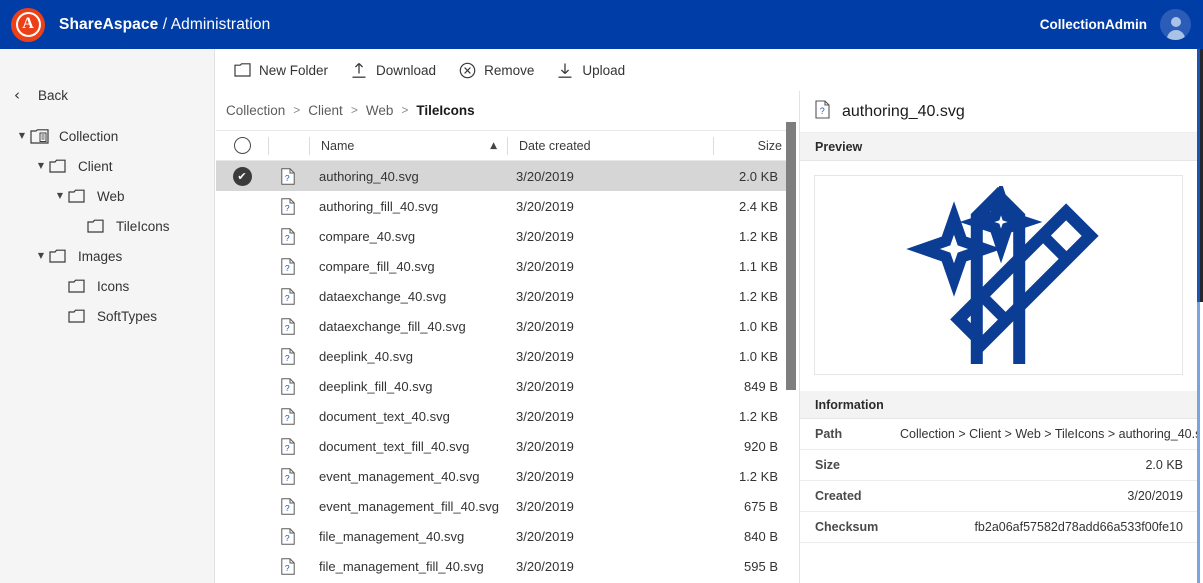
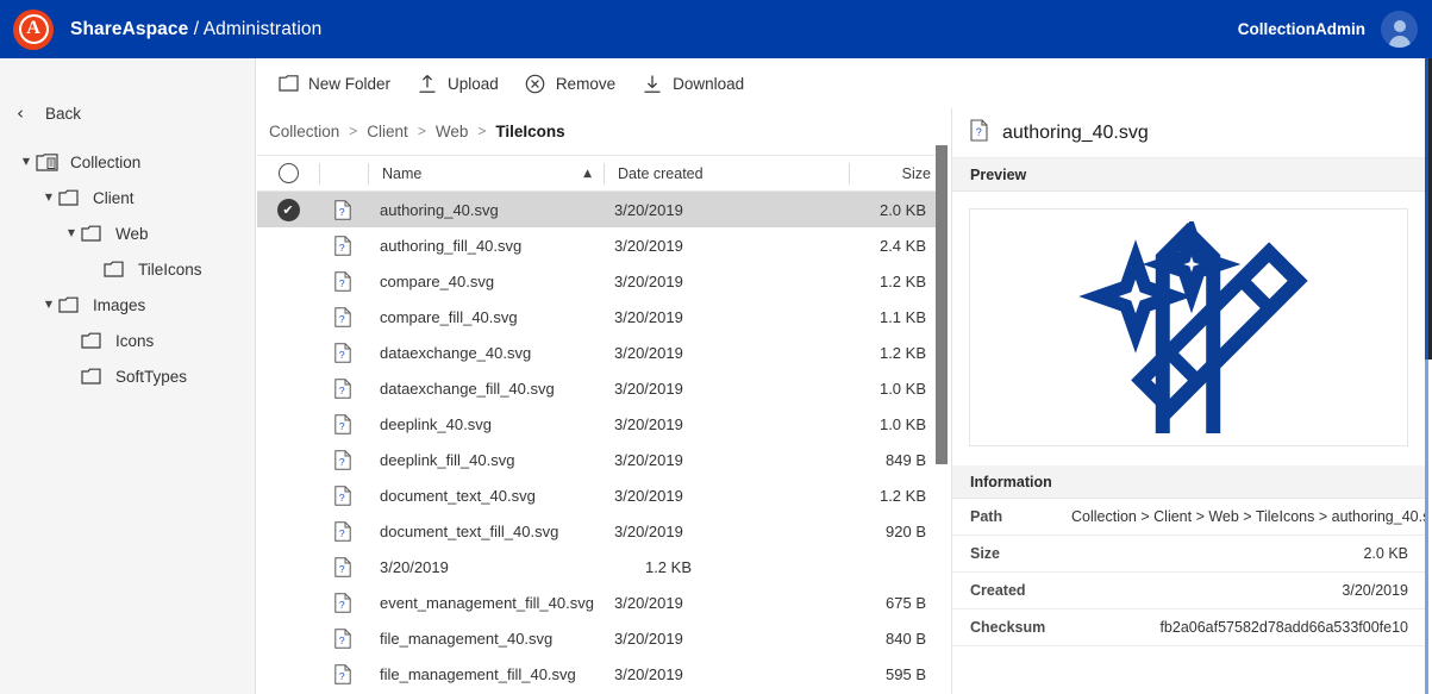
  A
  ShareAspace / Administration
  CollectionAdmin
  ‹
  Back
  ▼
  Collection
  ▼
  Client
  ▼
  Web
  TileIcons
  ▼
  Images
  Icons
  SoftTypes
  New Folder
- Download
+ Upload
  Remove
- Upload
+ Download
  Collection
  >
  Client
  >
  Web
  >
  TileIcons
  Name
  ▲
  Date created
  Size
  ✔
  ?
  authoring_40.svg
  3/20/2019
  2.0 KB
  ?
  authoring_fill_40.svg
  3/20/2019
  2.4 KB
  ?
  compare_40.svg
  3/20/2019
  1.2 KB
  ?
  compare_fill_40.svg
  3/20/2019
  1.1 KB
  ?
  dataexchange_40.svg
  3/20/2019
  1.2 KB
  ?
  dataexchange_fill_40.svg
  3/20/2019
  1.0 KB
  ?
  deeplink_40.svg
  3/20/2019
  1.0 KB
  ?
  deeplink_fill_40.svg
  3/20/2019
  849 B
  ?
  document_text_40.svg
  3/20/2019
  1.2 KB
  ?
  document_text_fill_40.svg
  3/20/2019
  920 B
  ?
- event_management_40.svg
  3/20/2019
  1.2 KB
  ?
  event_management_fill_40.svg
  3/20/2019
  675 B
  ?
  file_management_40.svg
  3/20/2019
  840 B
  ?
  file_management_fill_40.svg
  3/20/2019
  595 B
  ?
  authoring_40.svg
  Preview
  Information
  Path
  Collection > Client > Web > TileIcons > authoring_40.
  Size
  2.0 KB
  Created
  3/20/2019
  Checksum
  fb2a06af57582d78add66a533f00fe10
